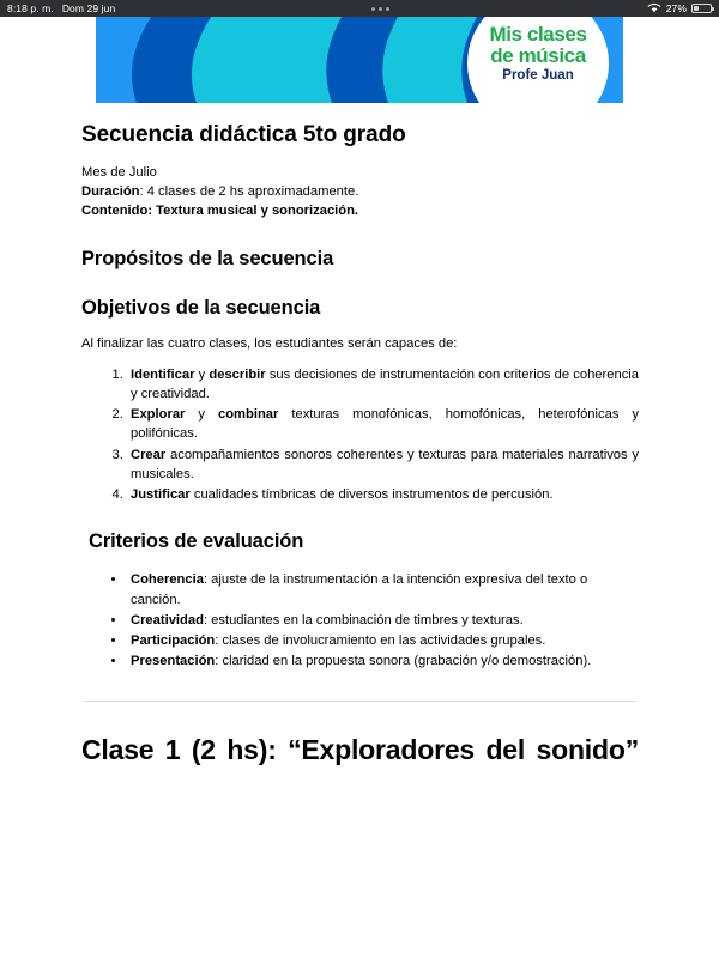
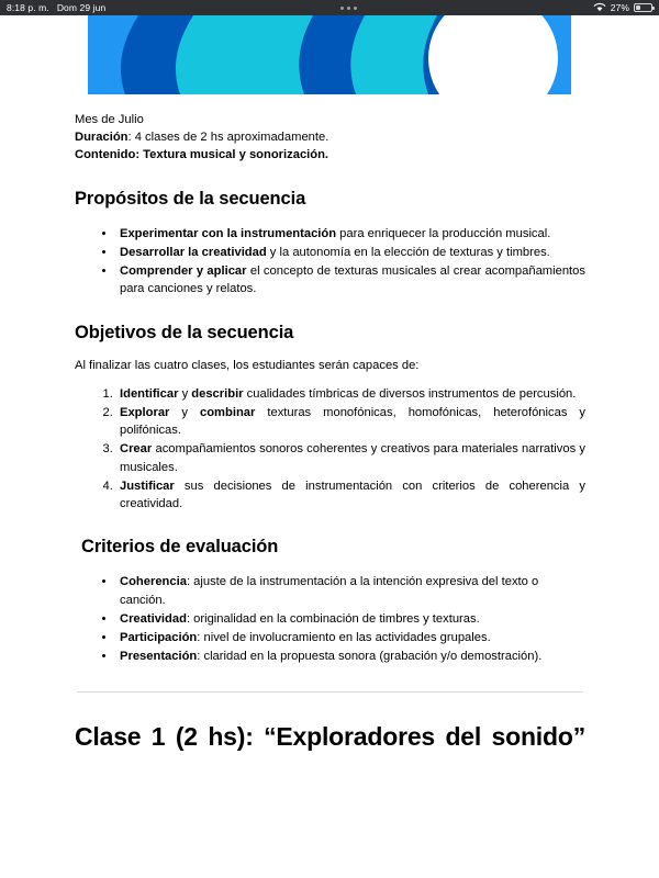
  8:18 p. m.
  Dom 29 jun
  27%
- Mis clases
- de música
- Profe Juan
- Secuencia didáctica 5to grado
  Mes de Julio
  Duración: 4 clases de 2 hs aproximadamente.
  Contenido: Textura musical y sonorización.
  Propósitos de la secuencia
+ Experimentar con la instrumentación para enriquecer la producción musical.
+ Desarrollar la creatividad y la autonomía en la elección de texturas y timbres.
+ Comprender y aplicar el concepto de texturas musicales al crear acompañamientos para canciones y relatos.
  Objetivos de la secuencia
  Al finalizar las cuatro clases, los estudiantes serán capaces de:
- Identificar y describir sus decisiones de instrumentación con criterios de coherencia y creatividad.
+ Identificar y describir cualidades tímbricas de diversos instrumentos de percusión.
  Explorar y combinar texturas monofónicas, homofónicas, heterofónicas y polifónicas.
- Crear acompañamientos sonoros coherentes y texturas para materiales narrativos y musicales.
+ Crear acompañamientos sonoros coherentes y creativos para materiales narrativos y musicales.
- Justificar cualidades tímbricas de diversos instrumentos de percusión.
+ Justificar sus decisiones de instrumentación con criterios de coherencia y creatividad.
  Criterios de evaluación
  Coherencia: ajuste de la instrumentación a la intención expresiva del texto o canción.
- Creatividad: estudiantes en la combinación de timbres y texturas.
+ Creatividad: originalidad en la combinación de timbres y texturas.
- Participación: clases de involucramiento en las actividades grupales.
+ Participación: nivel de involucramiento en las actividades grupales.
  Presentación: claridad en la propuesta sonora (grabación y/o demostración).
  Clase 1 (2 hs): “Exploradores del sonido”
